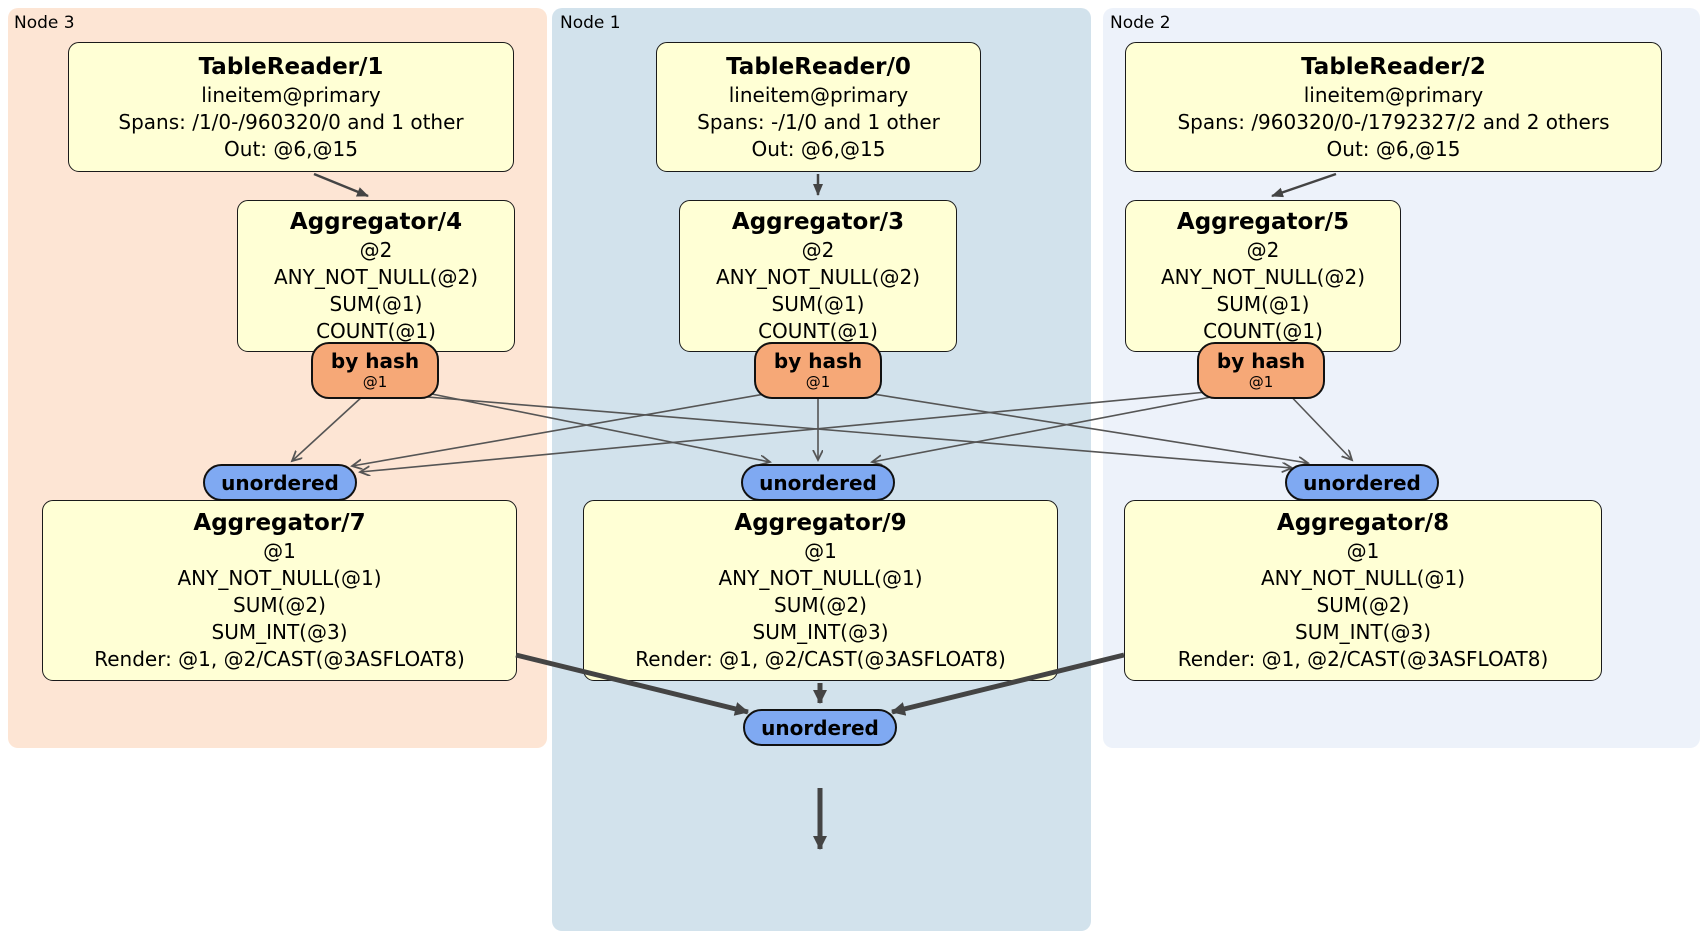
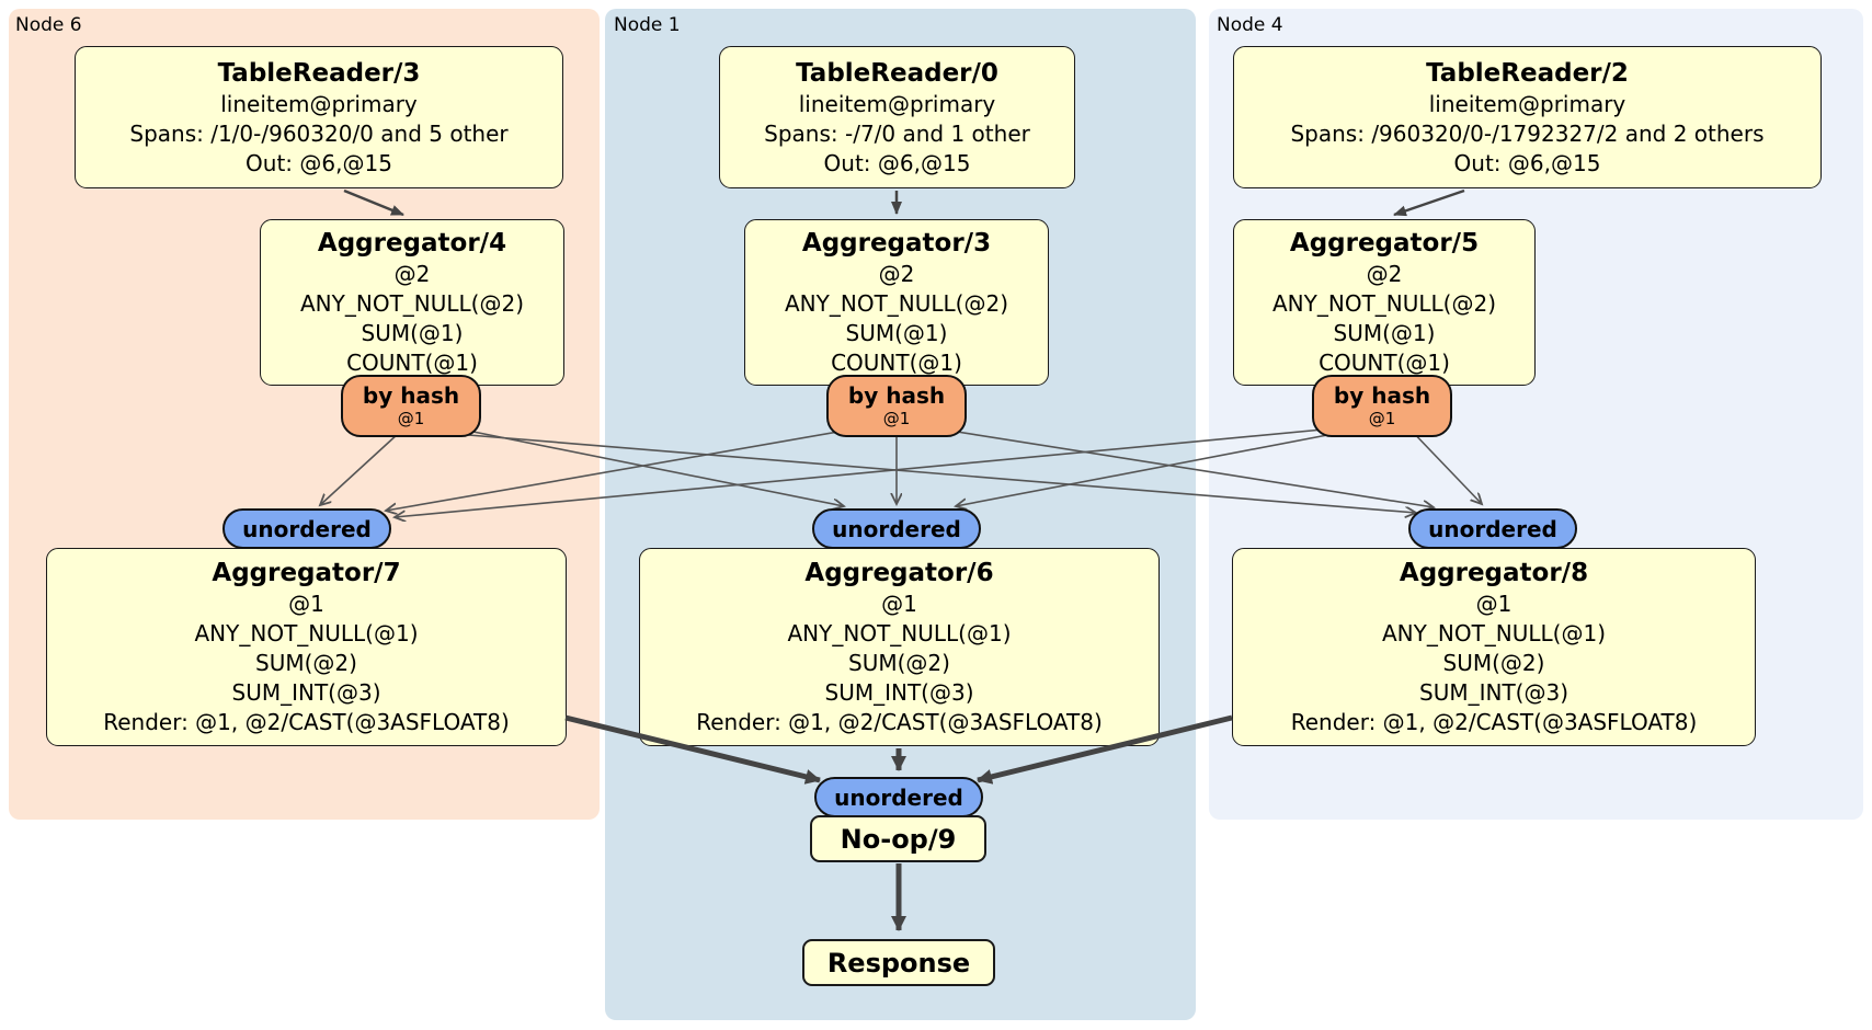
- Node 3
+ Node 6
  Node 1
- Node 2
+ Node 4
- TableReader/1
+ TableReader/3
  lineitem@primary
- Spans: /1/0-/960320/0 and 1 other
+ Spans: /1/0-/960320/0 and 5 other
  Out: @6,@15
  TableReader/0
  lineitem@primary
- Spans: -/1/0 and 1 other
+ Spans: -/7/0 and 1 other
  Out: @6,@15
  TableReader/2
  lineitem@primary
  Spans: /960320/0-/1792327/2 and 2 others
  Out: @6,@15
  Aggregator/4
  @2
  ANY_NOT_NULL(@2)
  SUM(@1)
  COUNT(@1)
  Aggregator/3
  @2
  ANY_NOT_NULL(@2)
  SUM(@1)
  COUNT(@1)
  Aggregator/5
  @2
  ANY_NOT_NULL(@2)
  SUM(@1)
  COUNT(@1)
  Aggregator/7
  @1
  ANY_NOT_NULL(@1)
  SUM(@2)
  SUM_INT(@3)
  Render: @1, @2/CAST(@3ASFLOAT8)
- Aggregator/9
+ Aggregator/6
  @1
  ANY_NOT_NULL(@1)
  SUM(@2)
  SUM_INT(@3)
  Render: @1, @2/CAST(@3ASFLOAT8)
  Aggregator/8
  @1
  ANY_NOT_NULL(@1)
  SUM(@2)
  SUM_INT(@3)
  Render: @1, @2/CAST(@3ASFLOAT8)
  by hash
  @1
  by hash
  @1
  by hash
  @1
  unordered
  unordered
  unordered
  unordered
+ No-op/9
+ Response
